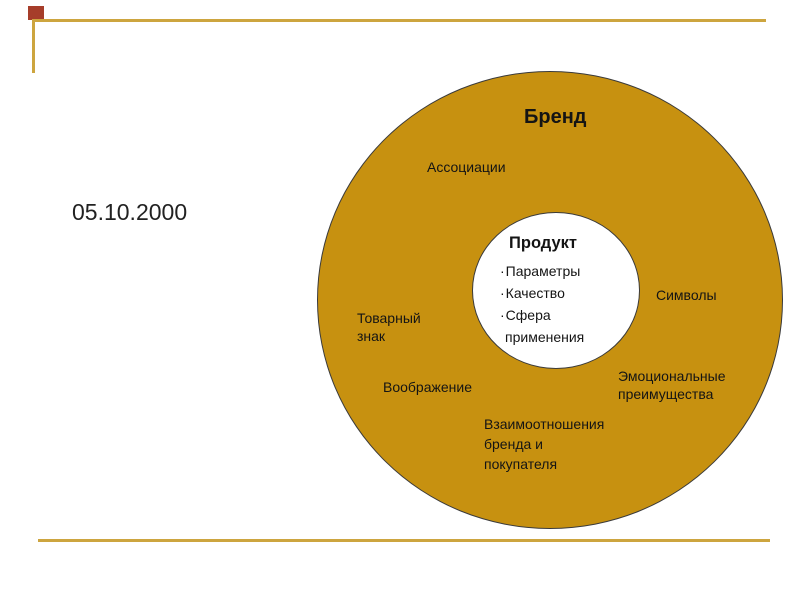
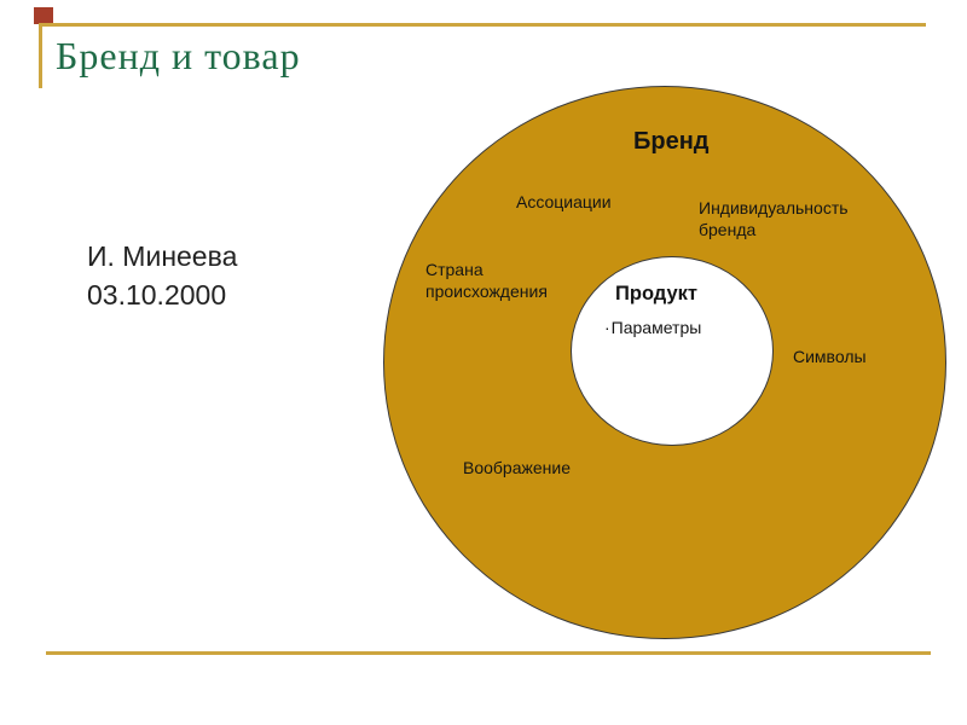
+ Бренд и товар
+ И. Минеева
- 05.10.2000
+ 03.10.2000
  Бренд
  Ассоциации
+ Индивидуальность бренда
+ Страна происхождения
  Символы
- Товарный знак
  Воображение
- Эмоциональные преимущества
- Взаимоотношения бренда и покупателя
  Продукт
  ·Параметры
- ·Качество
- ·Сфера применения
